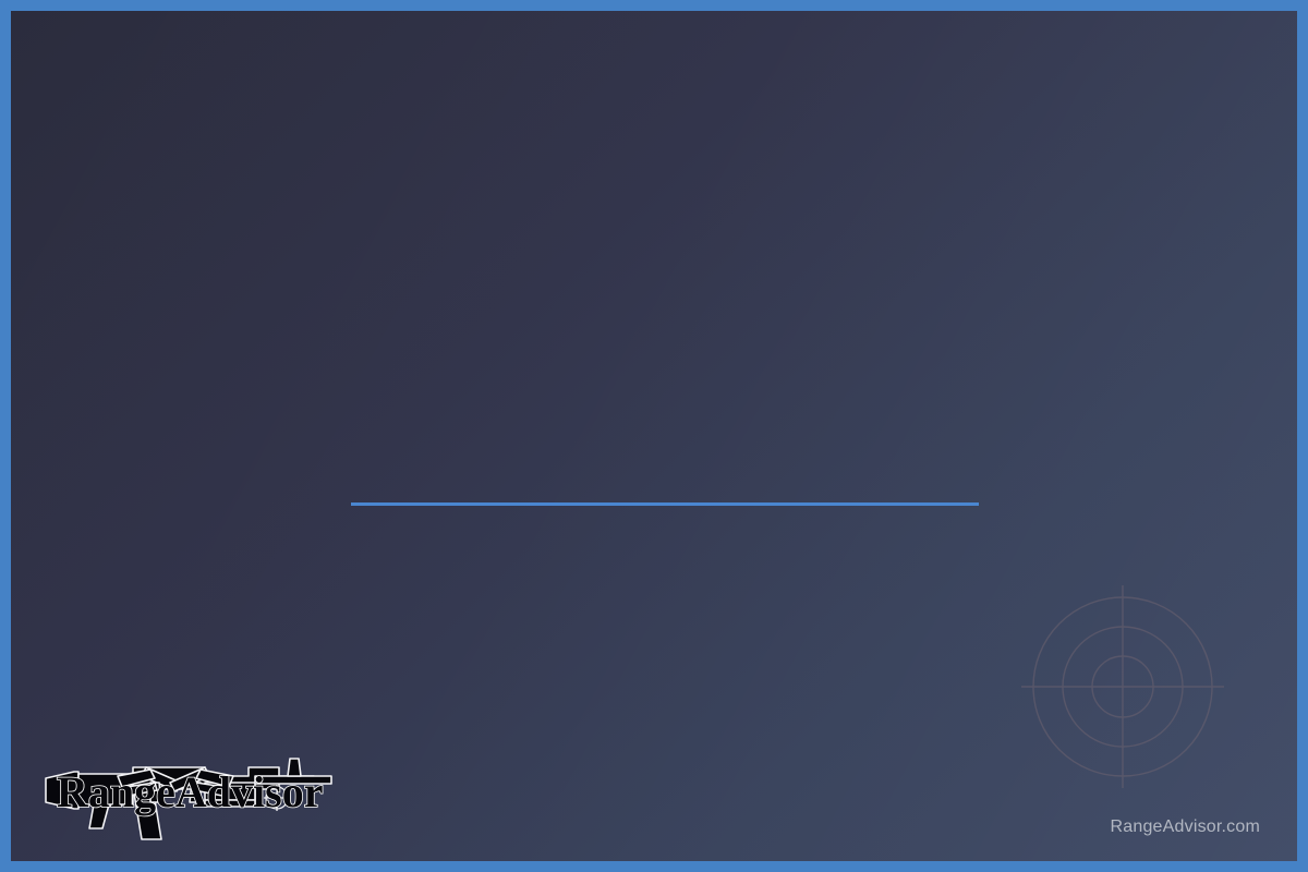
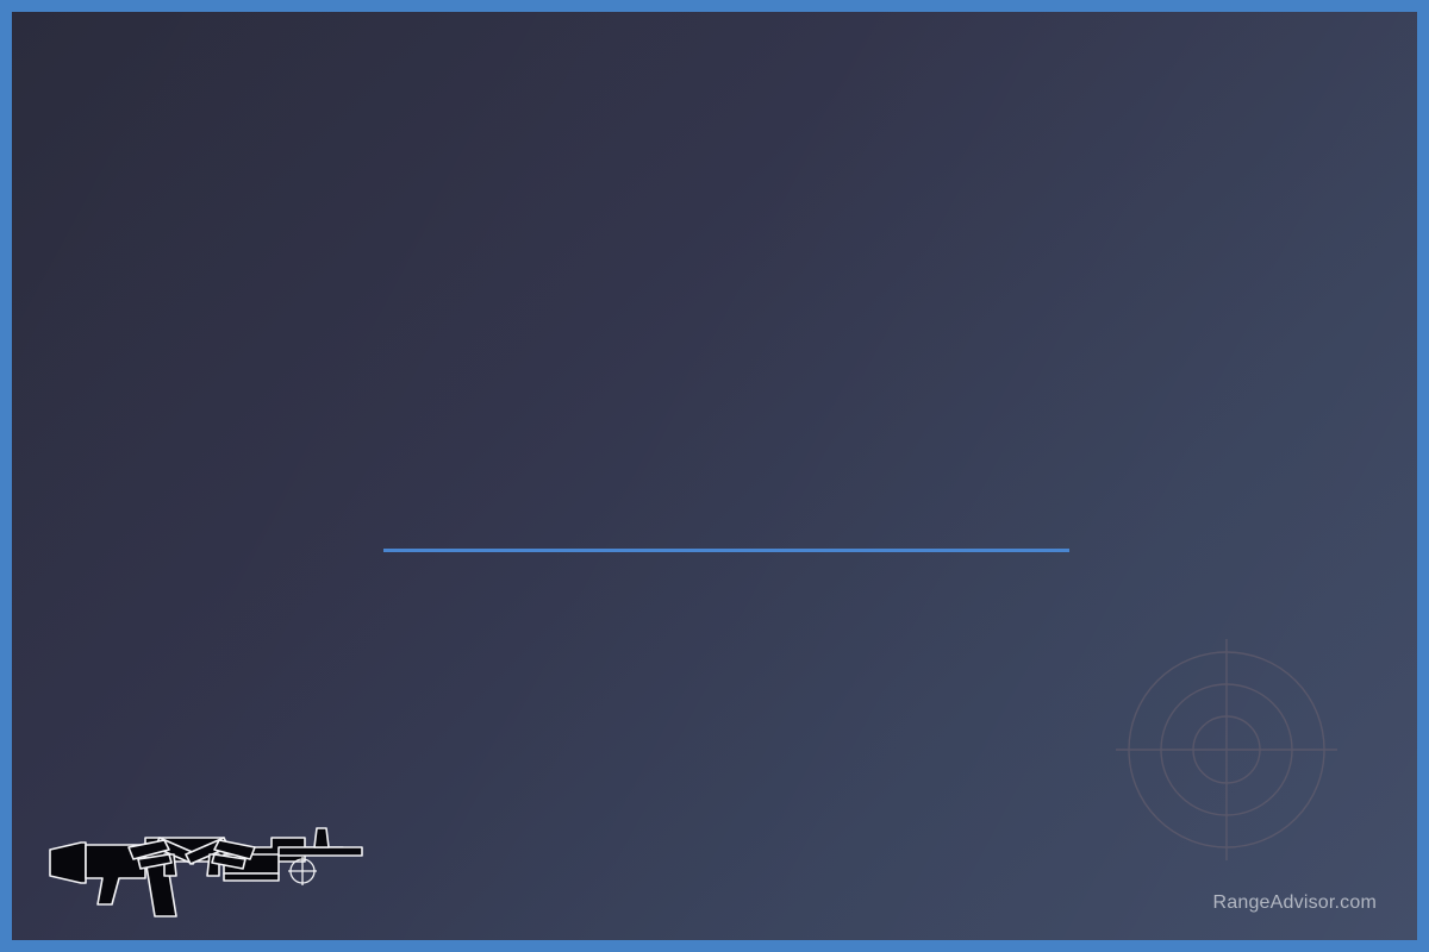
- RangeAdvisor
  RangeAdvisor.com
